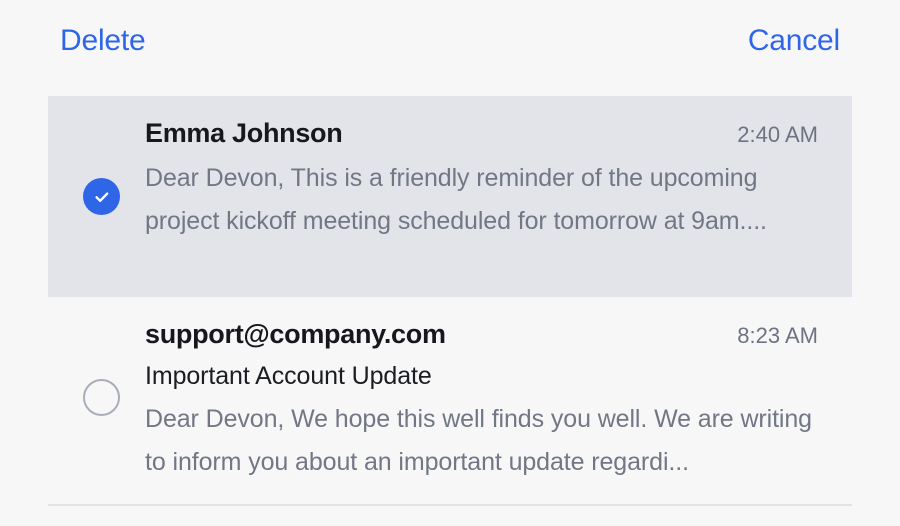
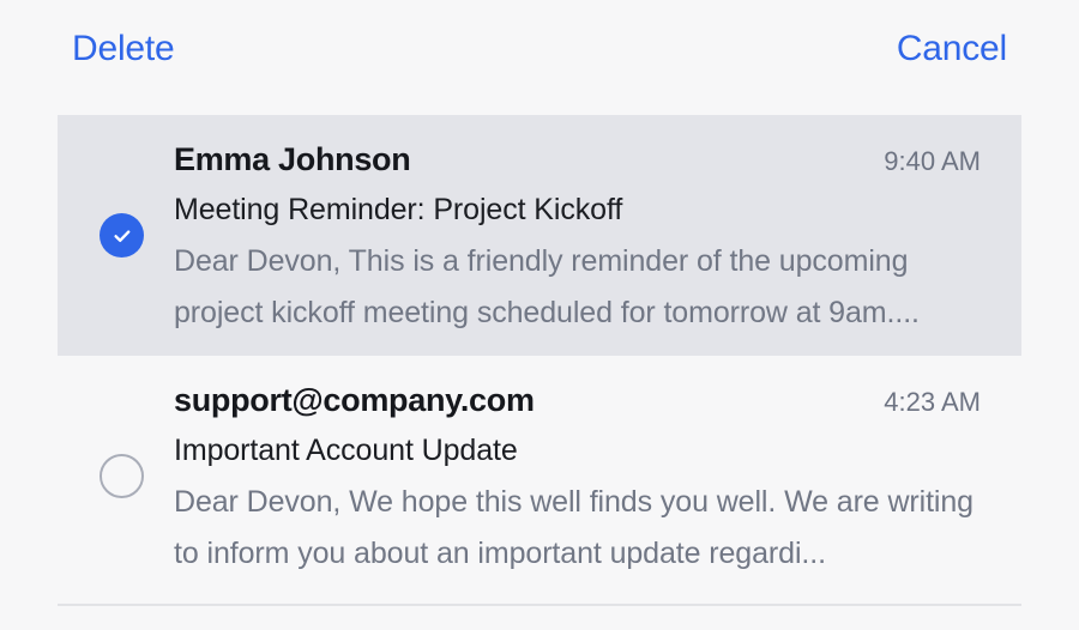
  Delete
  Cancel
  Emma Johnson
- 2:40 AM
+ 9:40 AM
+ Meeting Reminder: Project Kickoff
  Dear Devon, This is a friendly reminder of the upcoming project kickoff meeting scheduled for tomorrow at 9am....
  support@company.com
- 8:23 AM
+ 4:23 AM
  Important Account Update
  Dear Devon, We hope this well finds you well. We are writing to inform you about an important update regardi...
